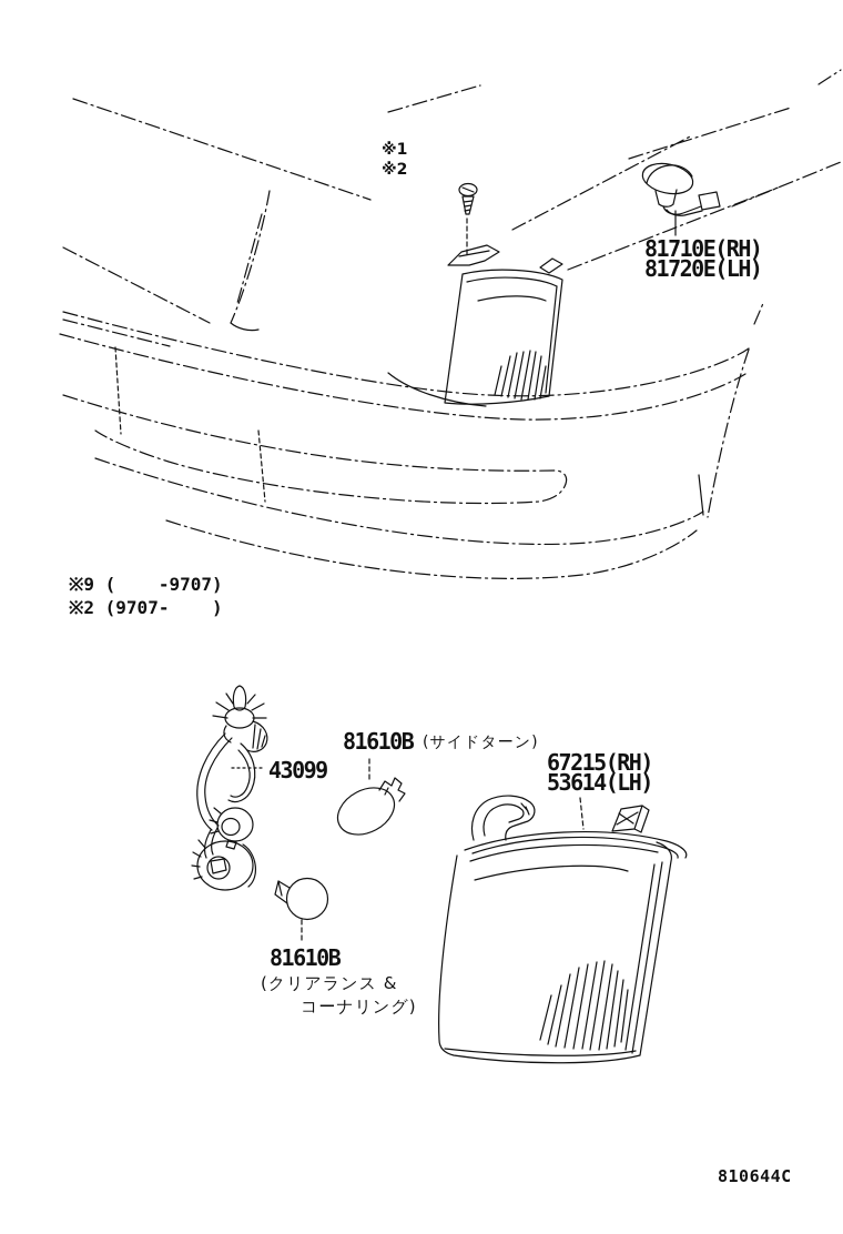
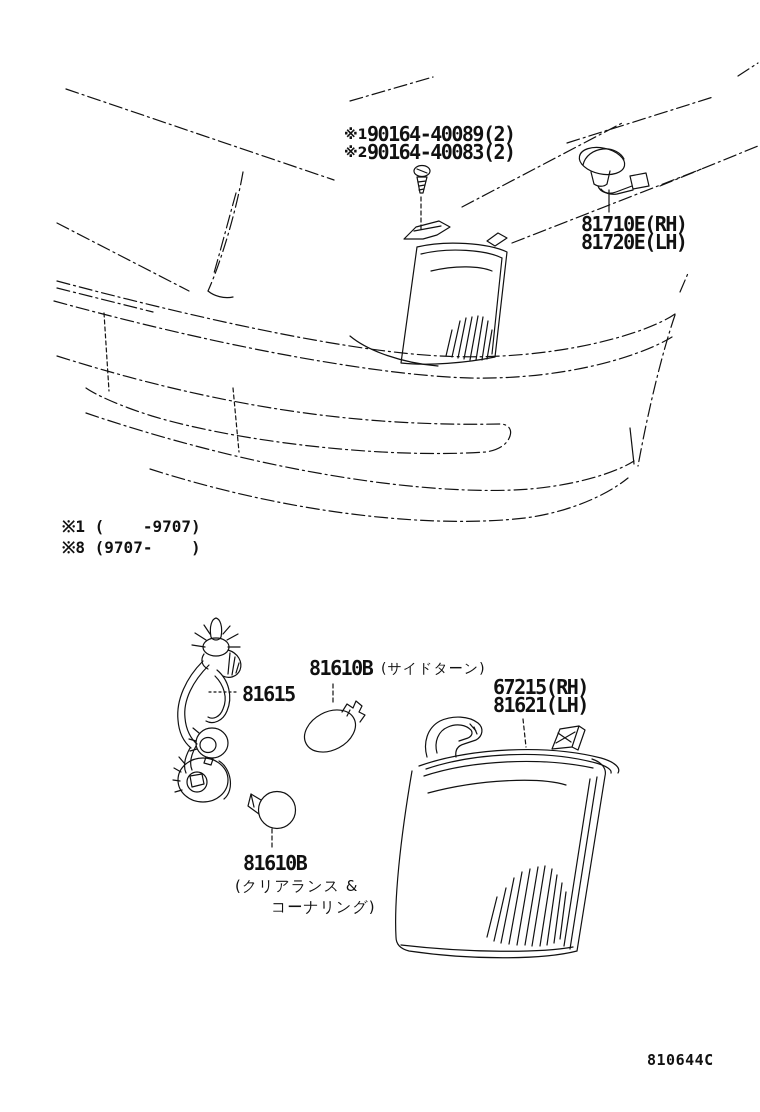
  ※1
+ 90164-40089(2)
  ※2
+ 90164-40083(2)
  81710E(RH)
  81720E(LH)
- ※9 ( -9707)
+ ※1 ( -9707)
- ※2 (9707- )
+ ※8 (9707- )
- 43099
+ 81615
  81610B
  (サイドターン)
  67215(RH)
- 53614(LH)
+ 81621(LH)
  81610B
  (クリアランス &
  コーナリング)
  810644C
